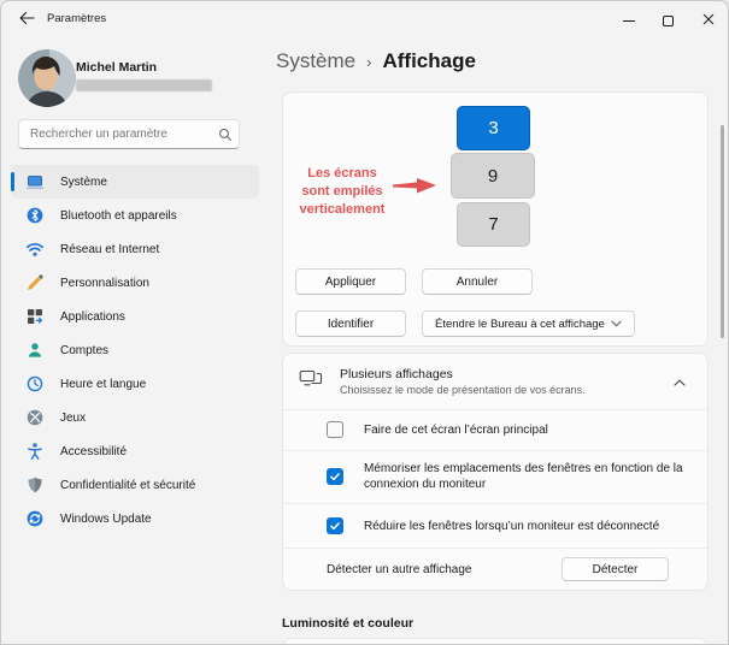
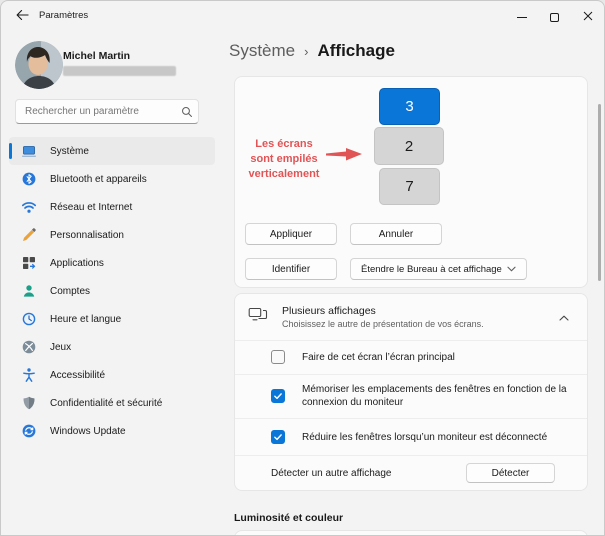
  Paramètres
  Michel Martin
  Rechercher un paramètre
  Système
  Bluetooth et appareils
  Réseau et Internet
  Personnalisation
  Applications
  Comptes
  Heure et langue
  Jeux
  Accessibilité
  Confidentialité et sécurité
  Windows Update
  Système
  ›
  Affichage
  3
- 9
+ 2
  7
  Les écrans
  sont empilés
  verticalement
  Appliquer
  Annuler
  Identifier
  Étendre le Bureau à cet affichage
  Plusieurs affichages
- Choisissez le mode de présentation de vos écrans.
+ Choisissez le autre de présentation de vos écrans.
  Faire de cet écran l’écran principal
  Mémoriser les emplacements des fenêtres en fonction de la connexion du moniteur
  Réduire les fenêtres lorsqu’un moniteur est déconnecté
  Détecter un autre affichage
  Détecter
  Luminosité et couleur
